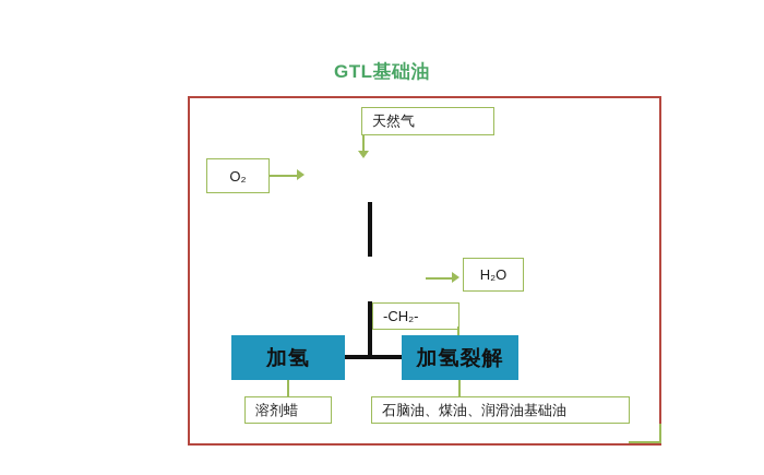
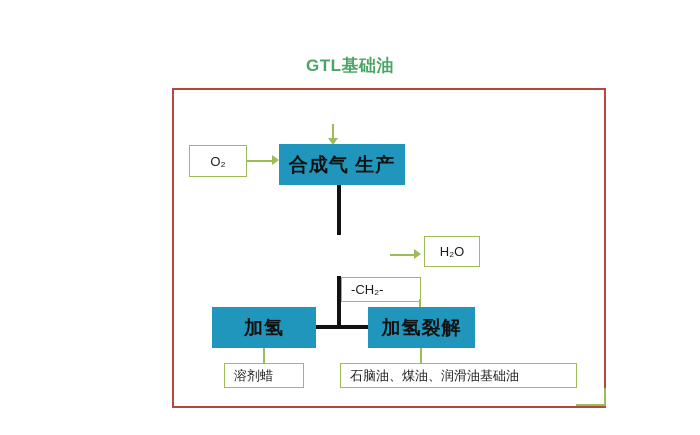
  GTL基础油
- 天然气
  O₂
+ 合成气 生产
  H₂O
  -CH₂-
  加氢
  加氢裂解
  溶剂蜡
  石脑油、煤油、润滑油基础油
